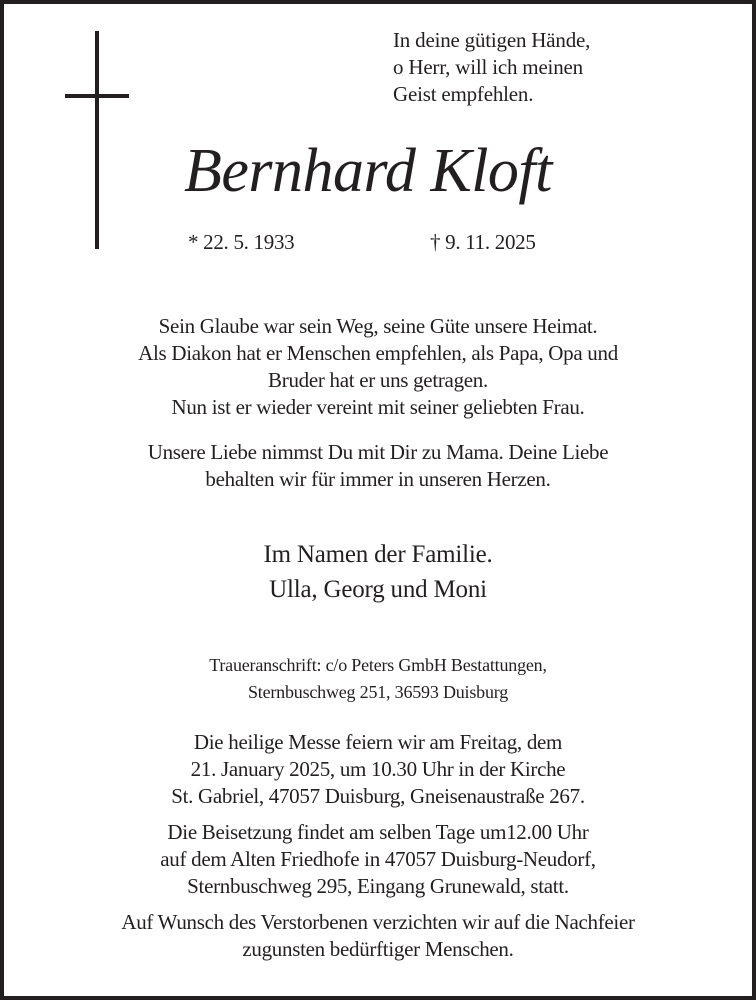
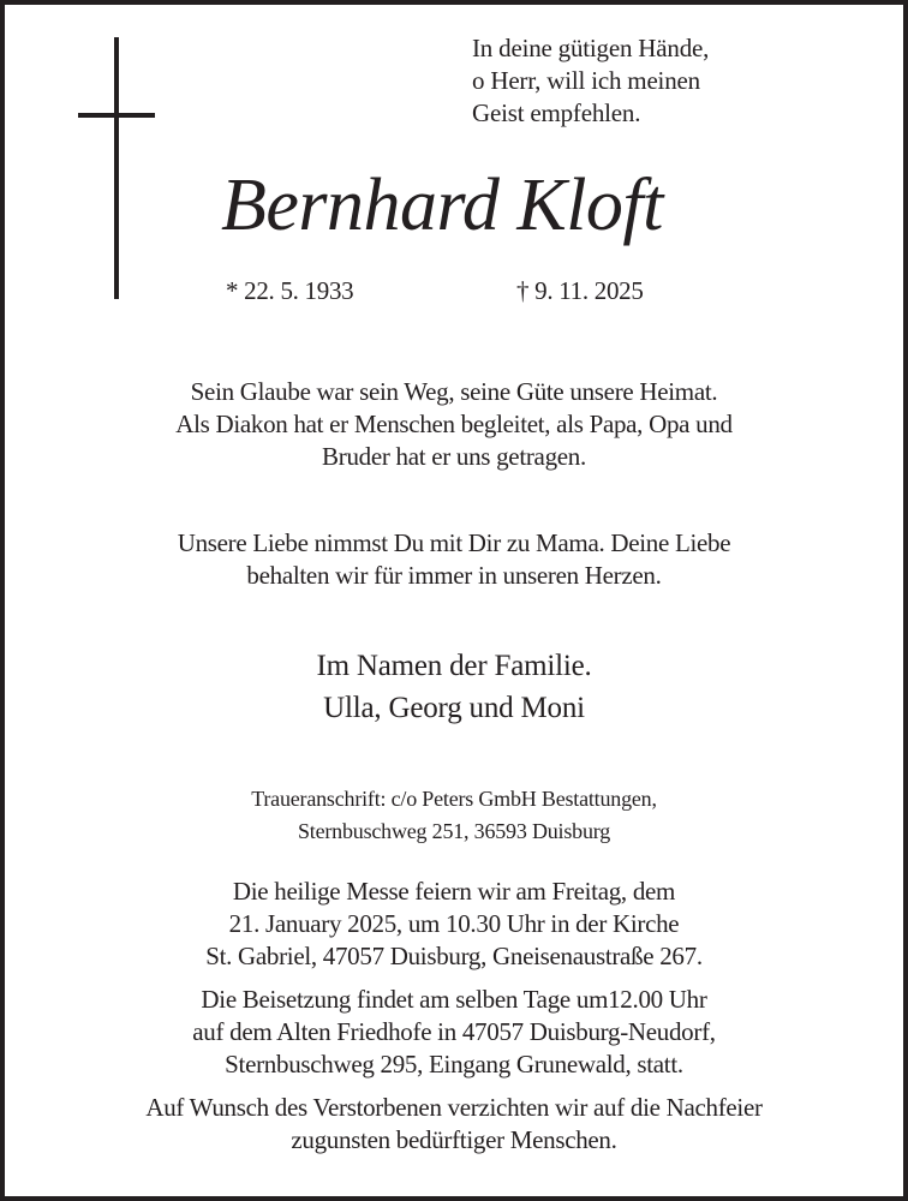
  In deine gütigen Hände,
  o Herr, will ich meinen
  Geist empfehlen.
  Bernhard Kloft
  * 22. 5. 1933
  † 9. 11. 2025
  Sein Glaube war sein Weg, seine Güte unsere Heimat.
- Als Diakon hat er Menschen empfehlen, als Papa, Opa und
+ Als Diakon hat er Menschen begleitet, als Papa, Opa und
  Bruder hat er uns getragen.
- Nun ist er wieder vereint mit seiner geliebten Frau.
  Unsere Liebe nimmst Du mit Dir zu Mama. Deine Liebe
  behalten wir für immer in unseren Herzen.
  Im Namen der Familie.
  Ulla, Georg und Moni
  Traueranschrift: c/o Peters GmbH Bestattungen,
  Sternbuschweg 251, 36593 Duisburg
  Die heilige Messe feiern wir am Freitag, dem
  21. January 2025, um 10.30 Uhr in der Kirche
  St. Gabriel, 47057 Duisburg, Gneisenaustraße 267.
  Die Beisetzung findet am selben Tage um12.00 Uhr
  auf dem Alten Friedhofe in 47057 Duisburg-Neudorf,
  Sternbuschweg 295, Eingang Grunewald, statt.
  Auf Wunsch des Verstorbenen verzichten wir auf die Nachfeier
  zugunsten bedürftiger Menschen.
